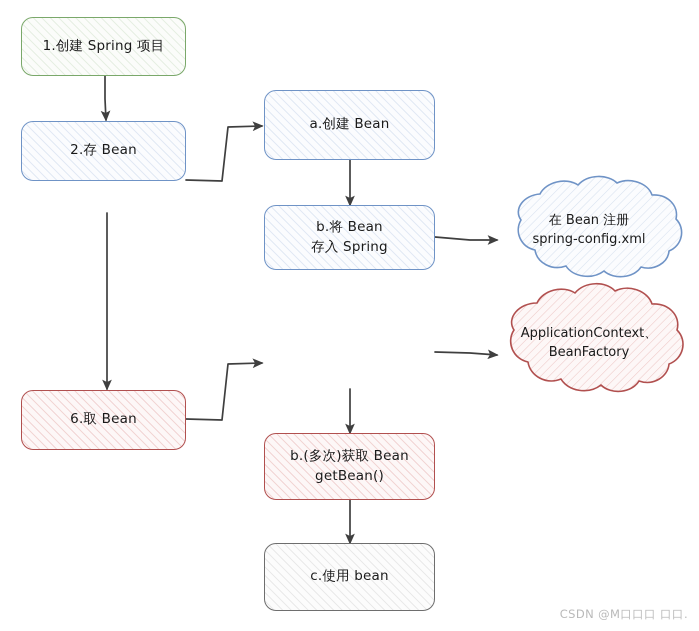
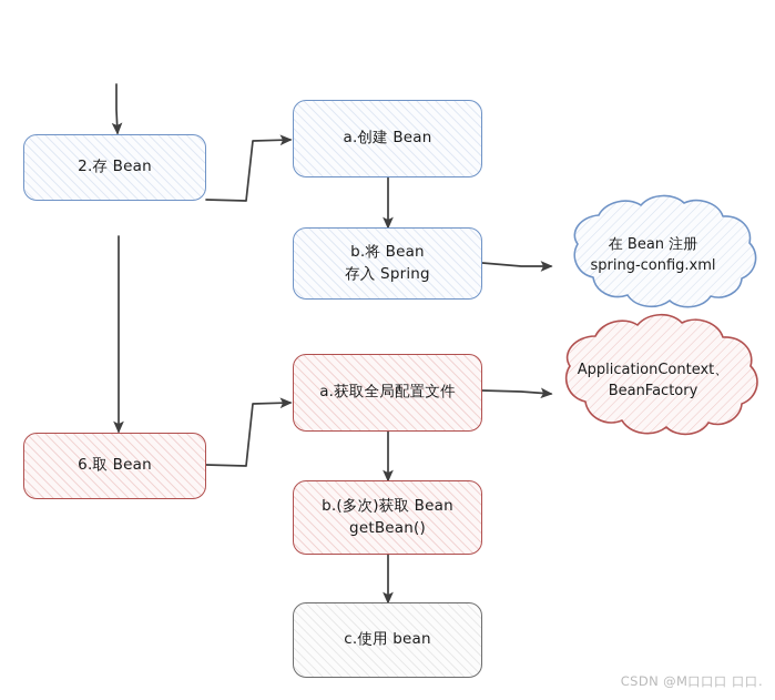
- 1.创建 Spring 项目
  2.存 Bean
  a.创建 Bean
  b.将 Bean
  存入 Spring
  6.取 Bean
+ a.获取全局配置文件
  b.(多次)获取 Bean
  getBean()
  c.使用 bean
  在 Bean 注册
  spring-config.xml
  ApplicationContext、
  BeanFactory
  CSDN @M口口口 口口.
